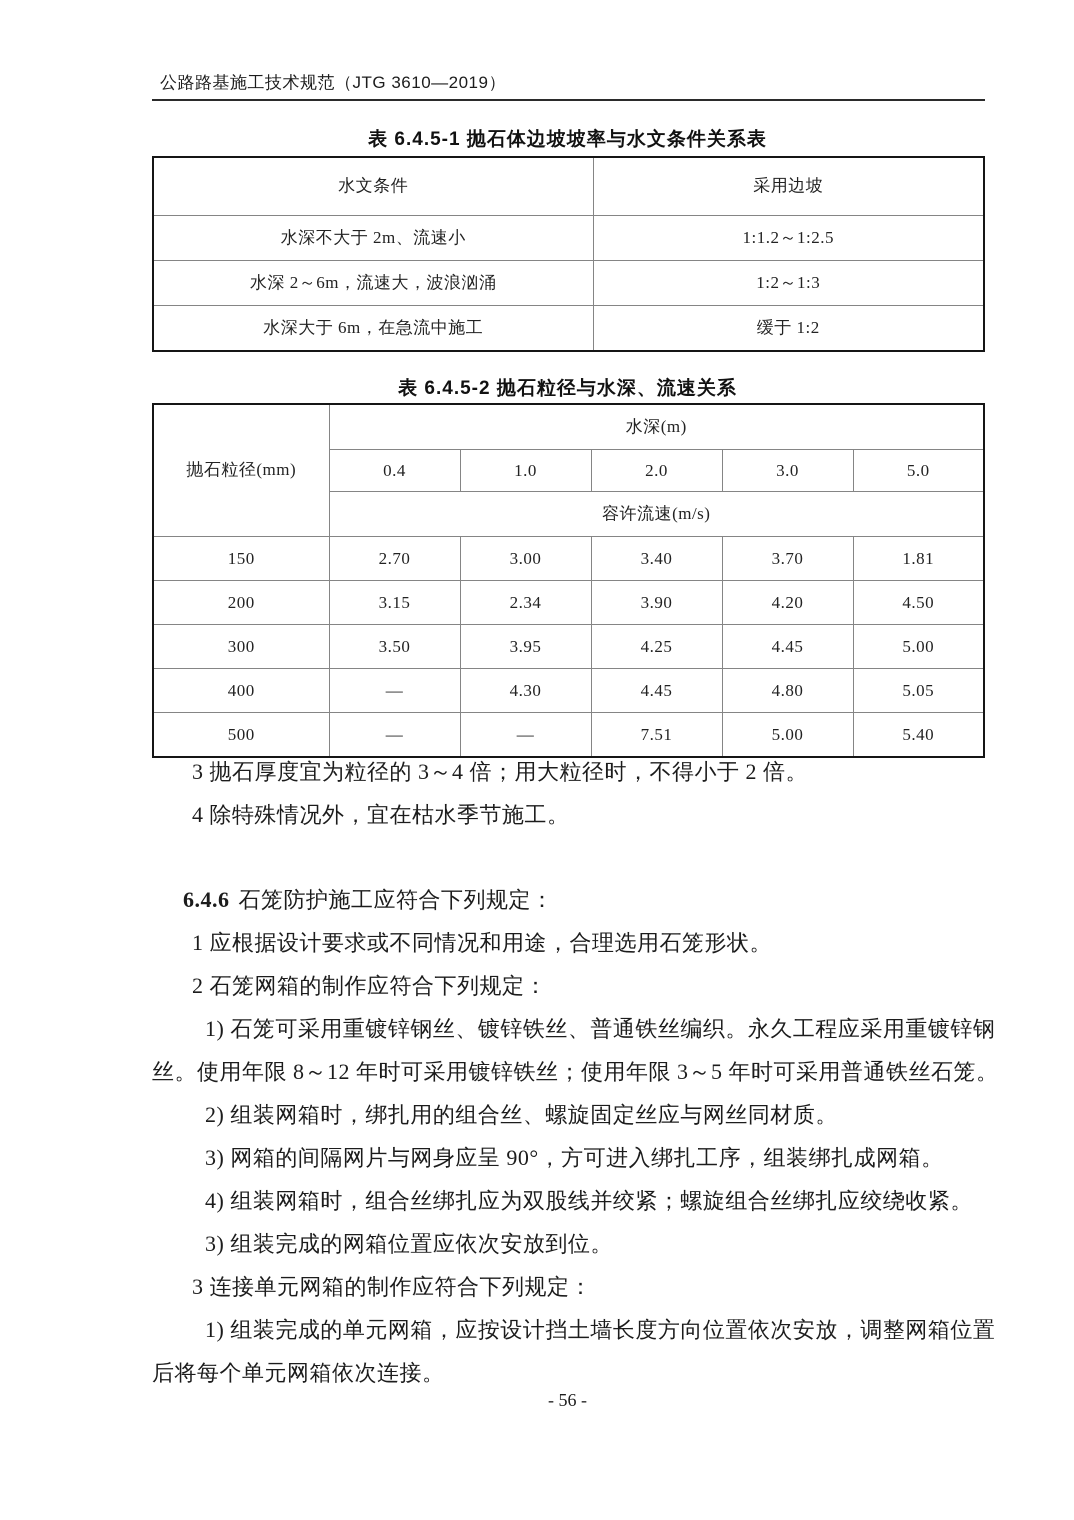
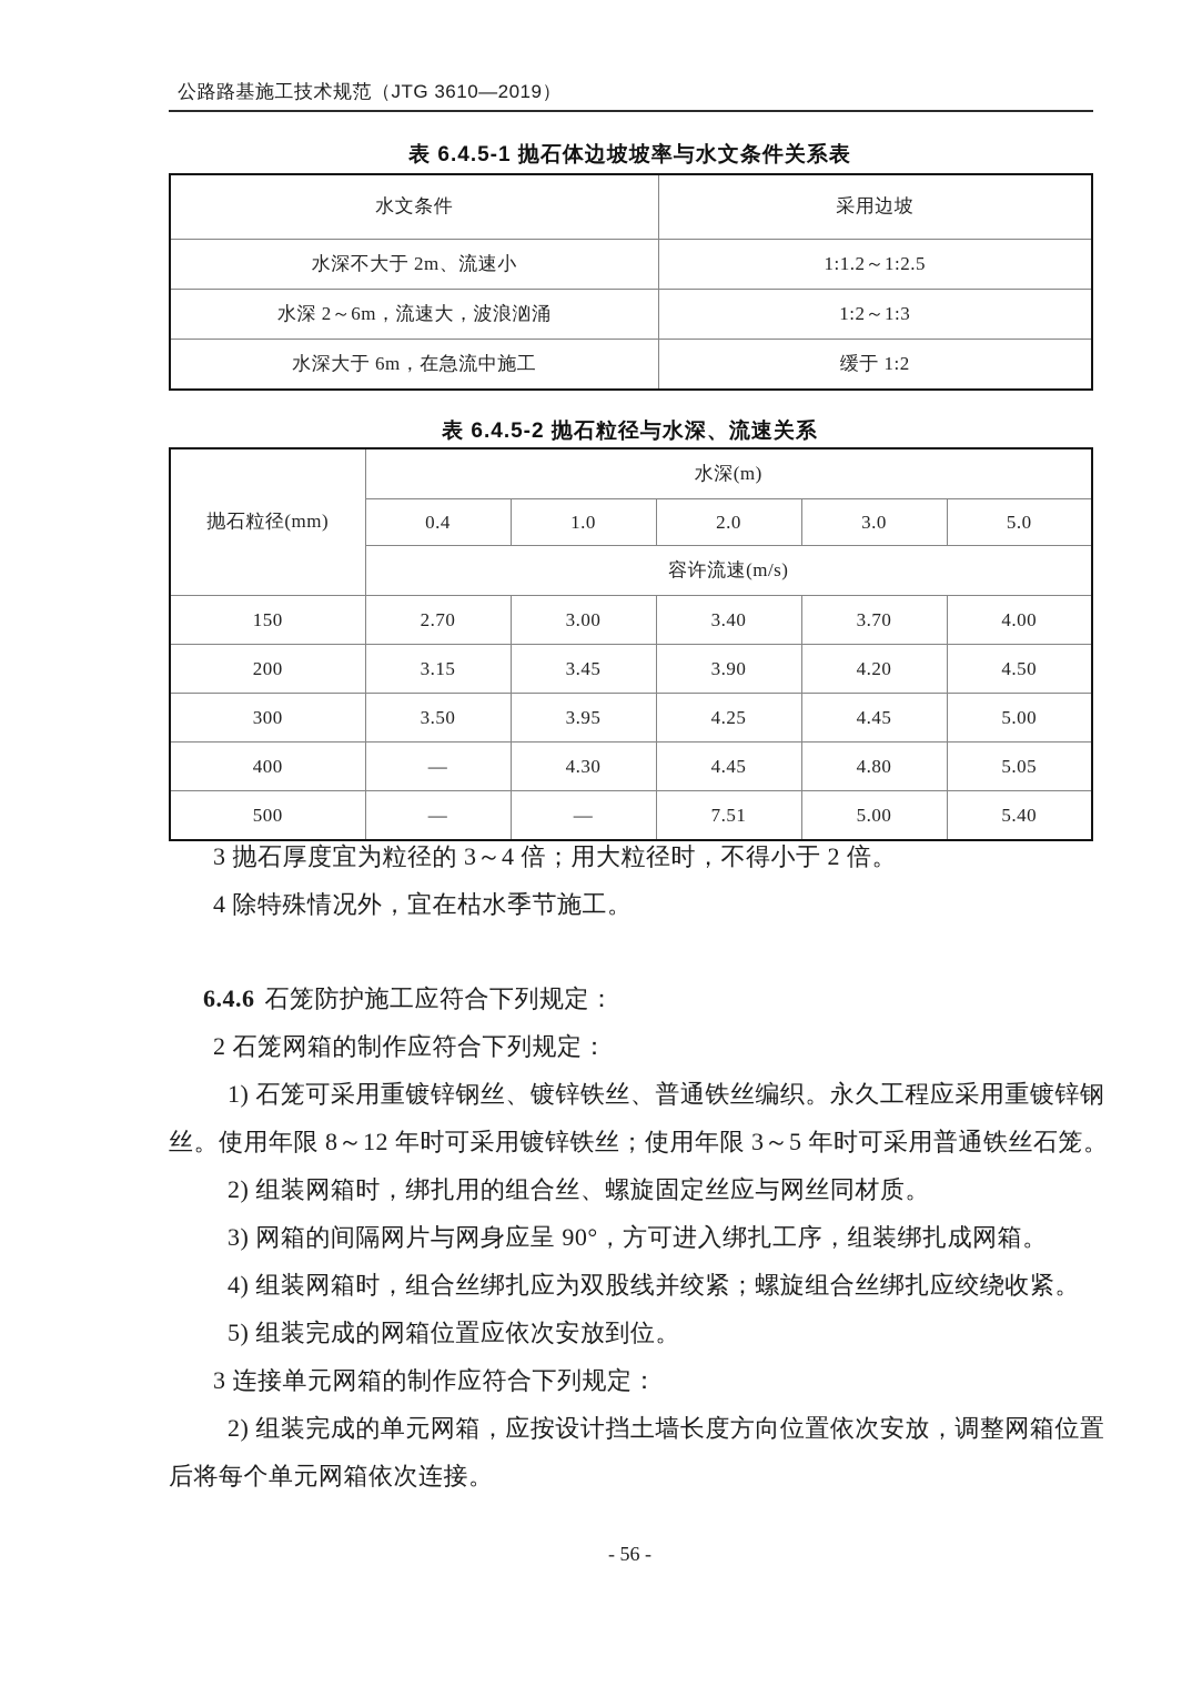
  公路路基施工技术规范（JTG 3610—2019）
  表 6.4.5-1 抛石体边坡坡率与水文条件关系表
  水文条件	采用边坡
  水深不大于 2m、流速小	1:1.2～1:2.5
  水深 2～6m，流速大，波浪汹涌	1:2～1:3
  水深大于 6m，在急流中施工	缓于 1:2
  表 6.4.5-2 抛石粒径与水深、流速关系
  抛石粒径(mm)	水深(m)
  0.4	1.0	2.0	3.0	5.0
  容许流速(m/s)
- 150	2.70	3.00	3.40	3.70	1.81
+ 150	2.70	3.00	3.40	3.70	4.00
- 200	3.15	2.34	3.90	4.20	4.50
+ 200	3.15	3.45	3.90	4.20	4.50
  300	3.50	3.95	4.25	4.45	5.00
  400	—	4.30	4.45	4.80	5.05
  500	—	—	7.51	5.00	5.40
  3 抛石厚度宜为粒径的 3～4 倍；用大粒径时，不得小于 2 倍。
  4 除特殊情况外，宜在枯水季节施工。
  6.4.6 石笼防护施工应符合下列规定：
- 1 应根据设计要求或不同情况和用途，合理选用石笼形状。
  2 石笼网箱的制作应符合下列规定：
  1) 石笼可采用重镀锌钢丝、镀锌铁丝、普通铁丝编织。永久工程应采用重镀锌钢
  丝。使用年限 8～12 年时可采用镀锌铁丝；使用年限 3～5 年时可采用普通铁丝石笼。
  2) 组装网箱时，绑扎用的组合丝、螺旋固定丝应与网丝同材质。
  3) 网箱的间隔网片与网身应呈 90°，方可进入绑扎工序，组装绑扎成网箱。
  4) 组装网箱时，组合丝绑扎应为双股线并绞紧；螺旋组合丝绑扎应绞绕收紧。
- 3) 组装完成的网箱位置应依次安放到位。
+ 5) 组装完成的网箱位置应依次安放到位。
  3 连接单元网箱的制作应符合下列规定：
- 1) 组装完成的单元网箱，应按设计挡土墙长度方向位置依次安放，调整网箱位置
+ 2) 组装完成的单元网箱，应按设计挡土墙长度方向位置依次安放，调整网箱位置
  后将每个单元网箱依次连接。
  - 56 -
